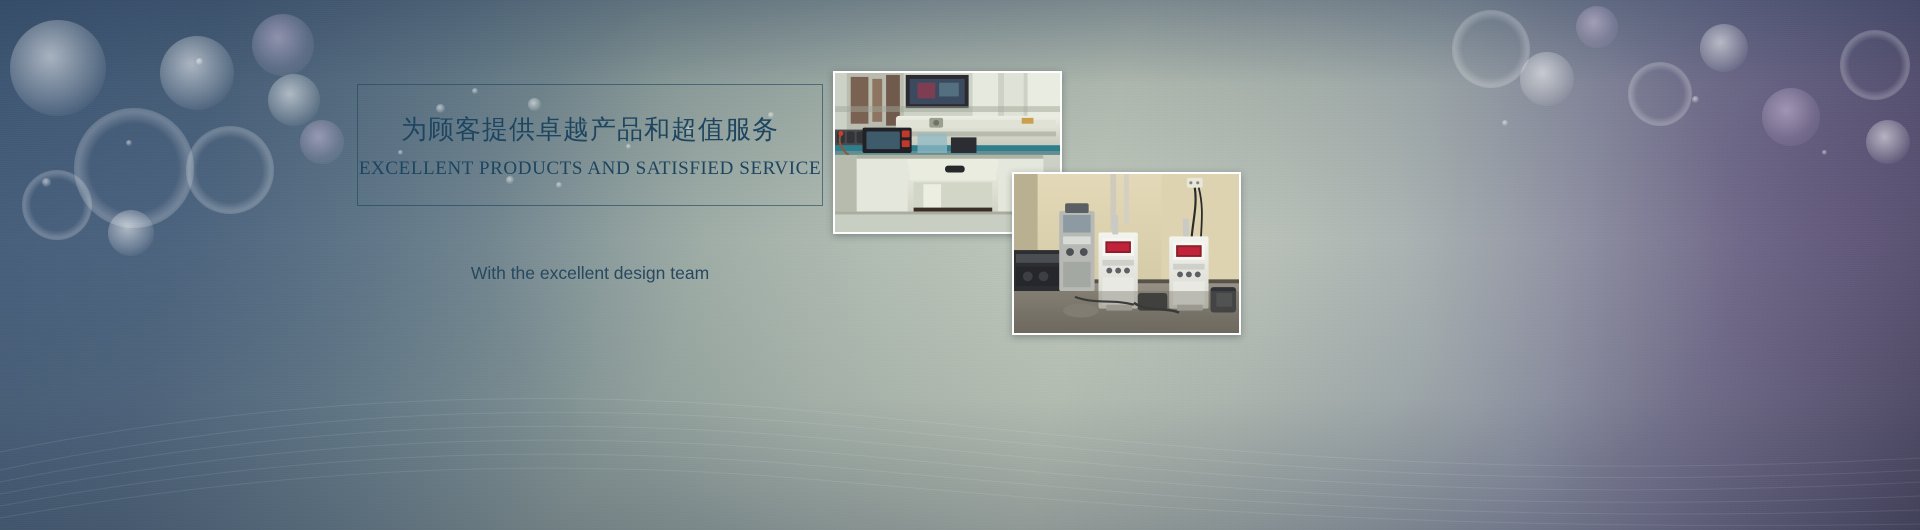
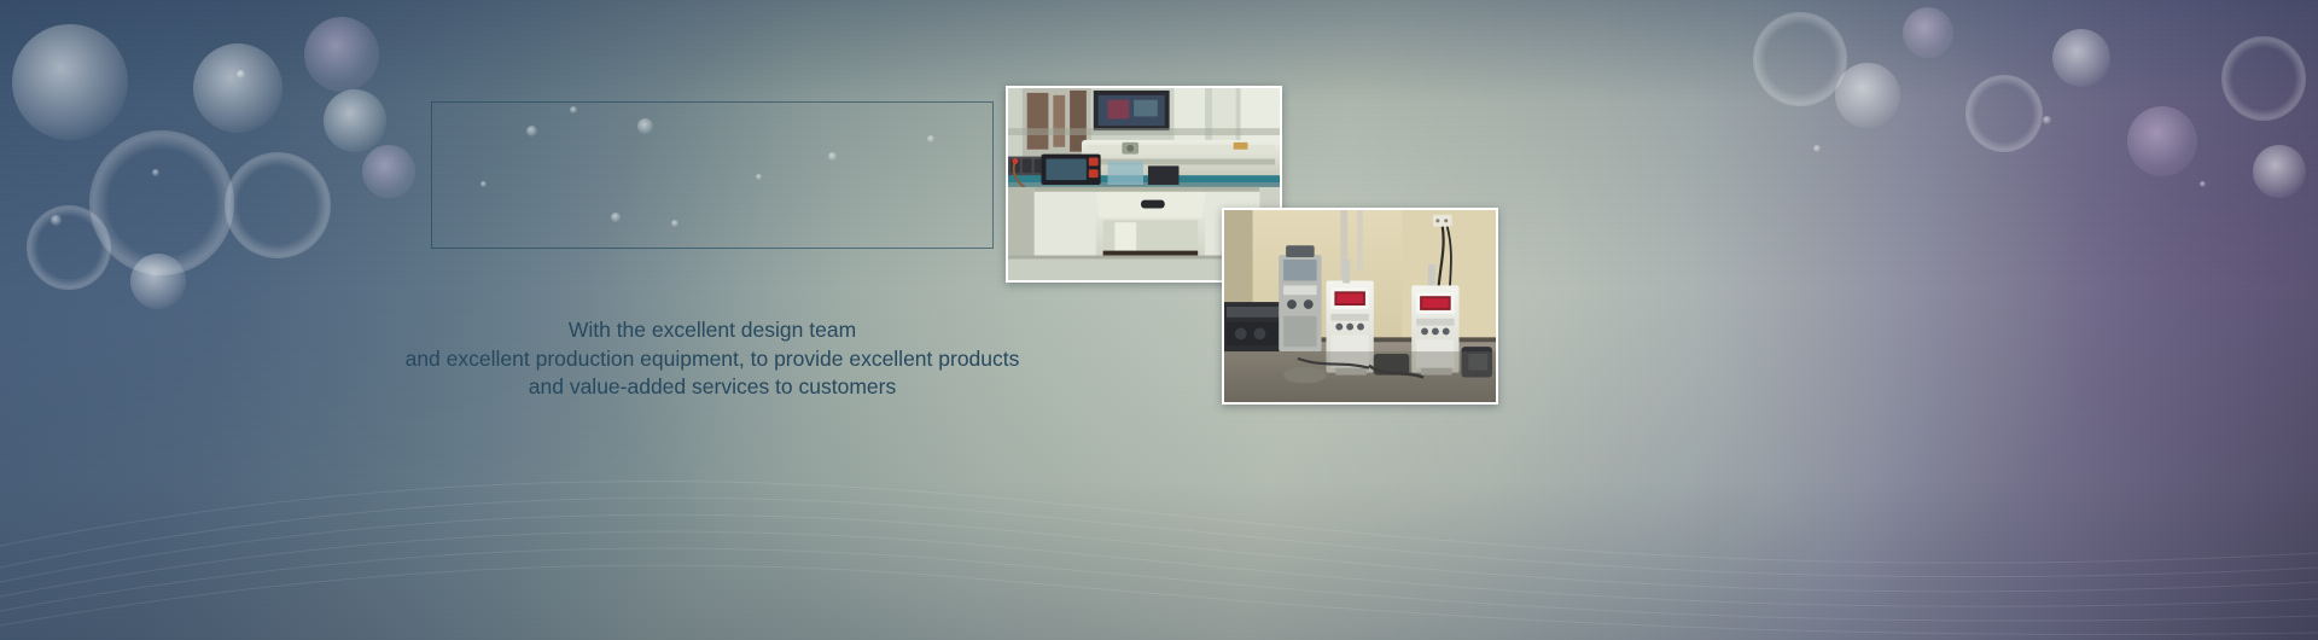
- 为顾客提供卓越产品和超值服务
- EXCELLENT PRODUCTS AND SATISFIED SERVICE
  With the excellent design team
+ and excellent production equipment, to provide excellent products
+ and value-added services to customers
